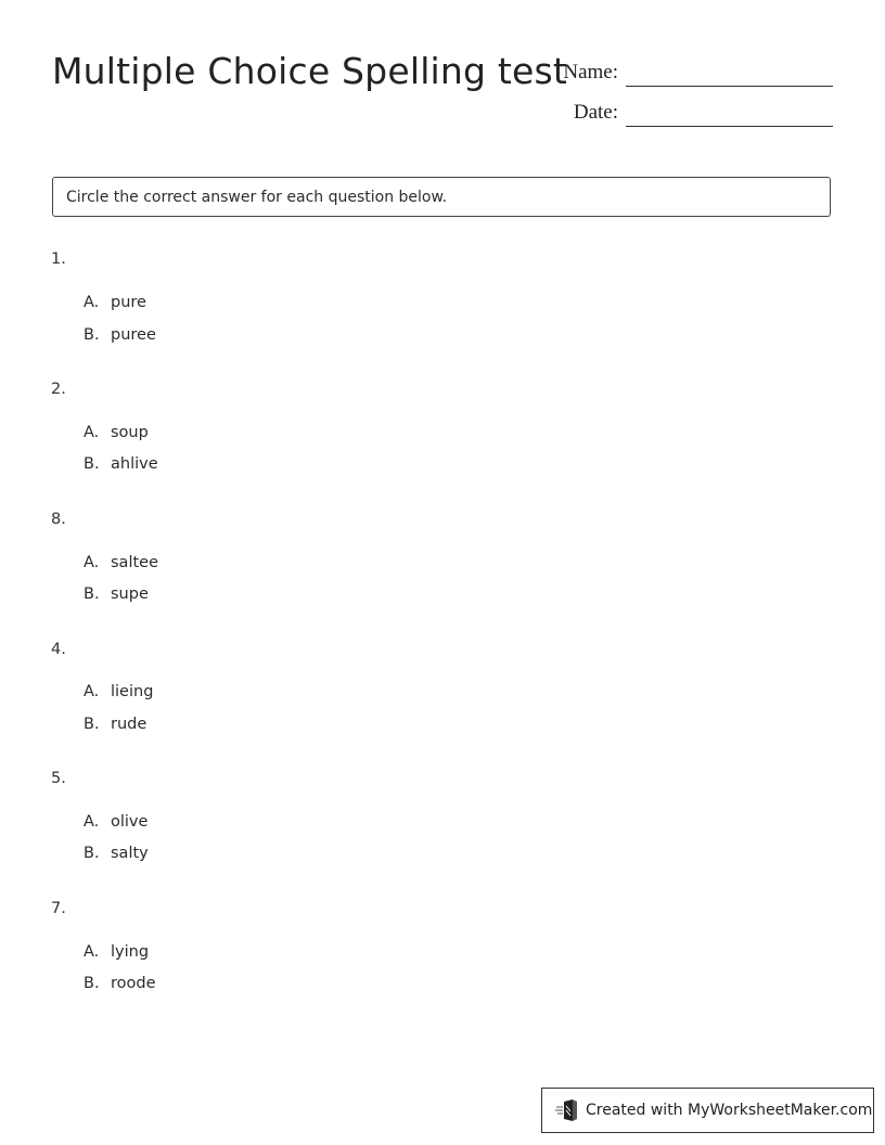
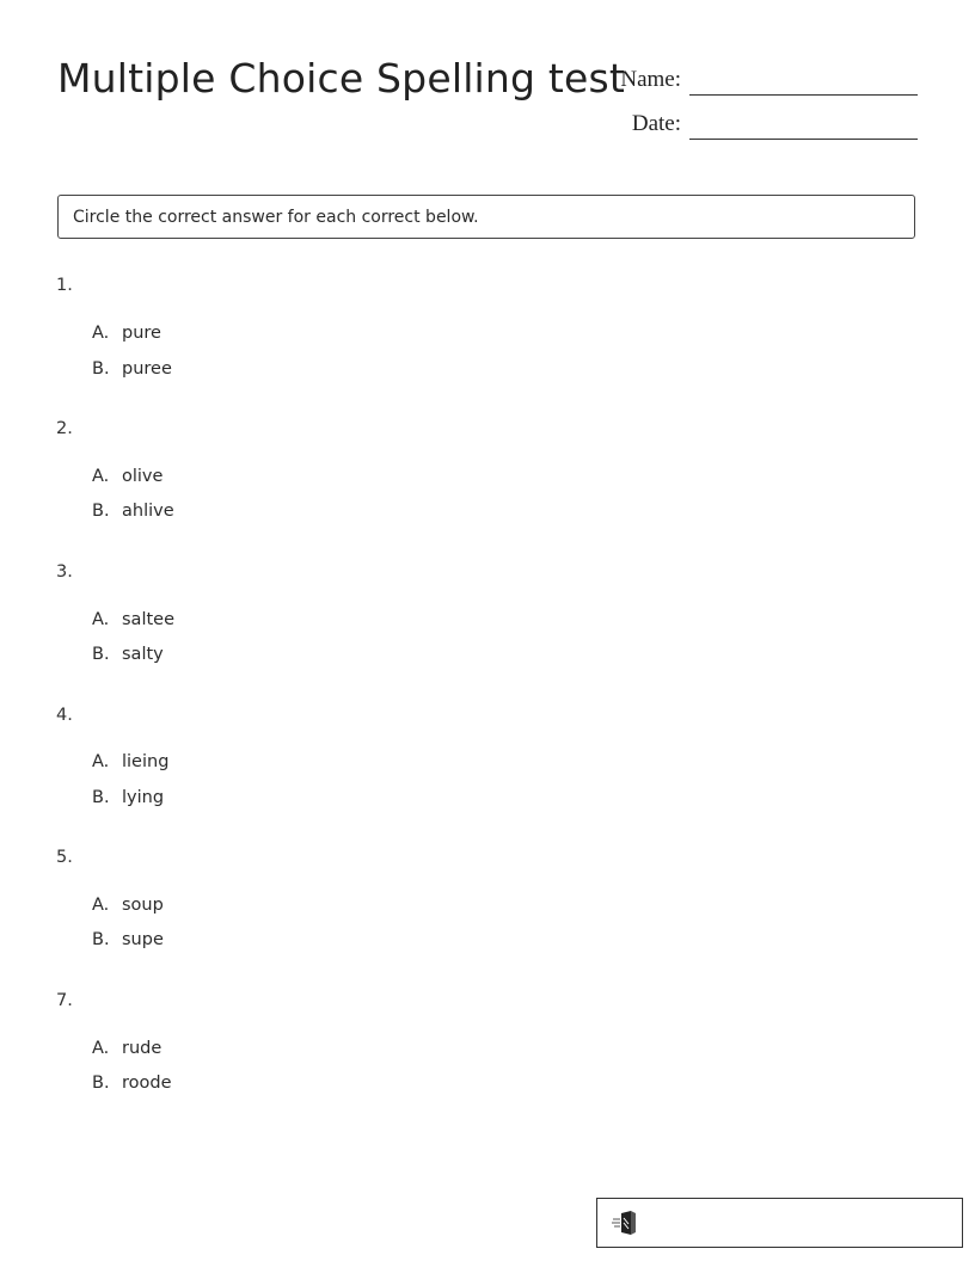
  Multiple Choice Spelling test
  Name:
  Date:
- Circle the correct answer for each question below.
+ Circle the correct answer for each correct below.
  1.
  A. pure
  B. puree
  2.
- A. soup
+ A. olive
  B. ahlive
- 8.
+ 3.
  A. saltee
- B. supe
+ B. salty
  4.
  A. lieing
- B. rude
+ B. lying
  5.
- A. olive
+ A. soup
- B. salty
+ B. supe
  7.
- A. lying
+ A. rude
  B. roode
- Created with MyWorksheetMaker.com
